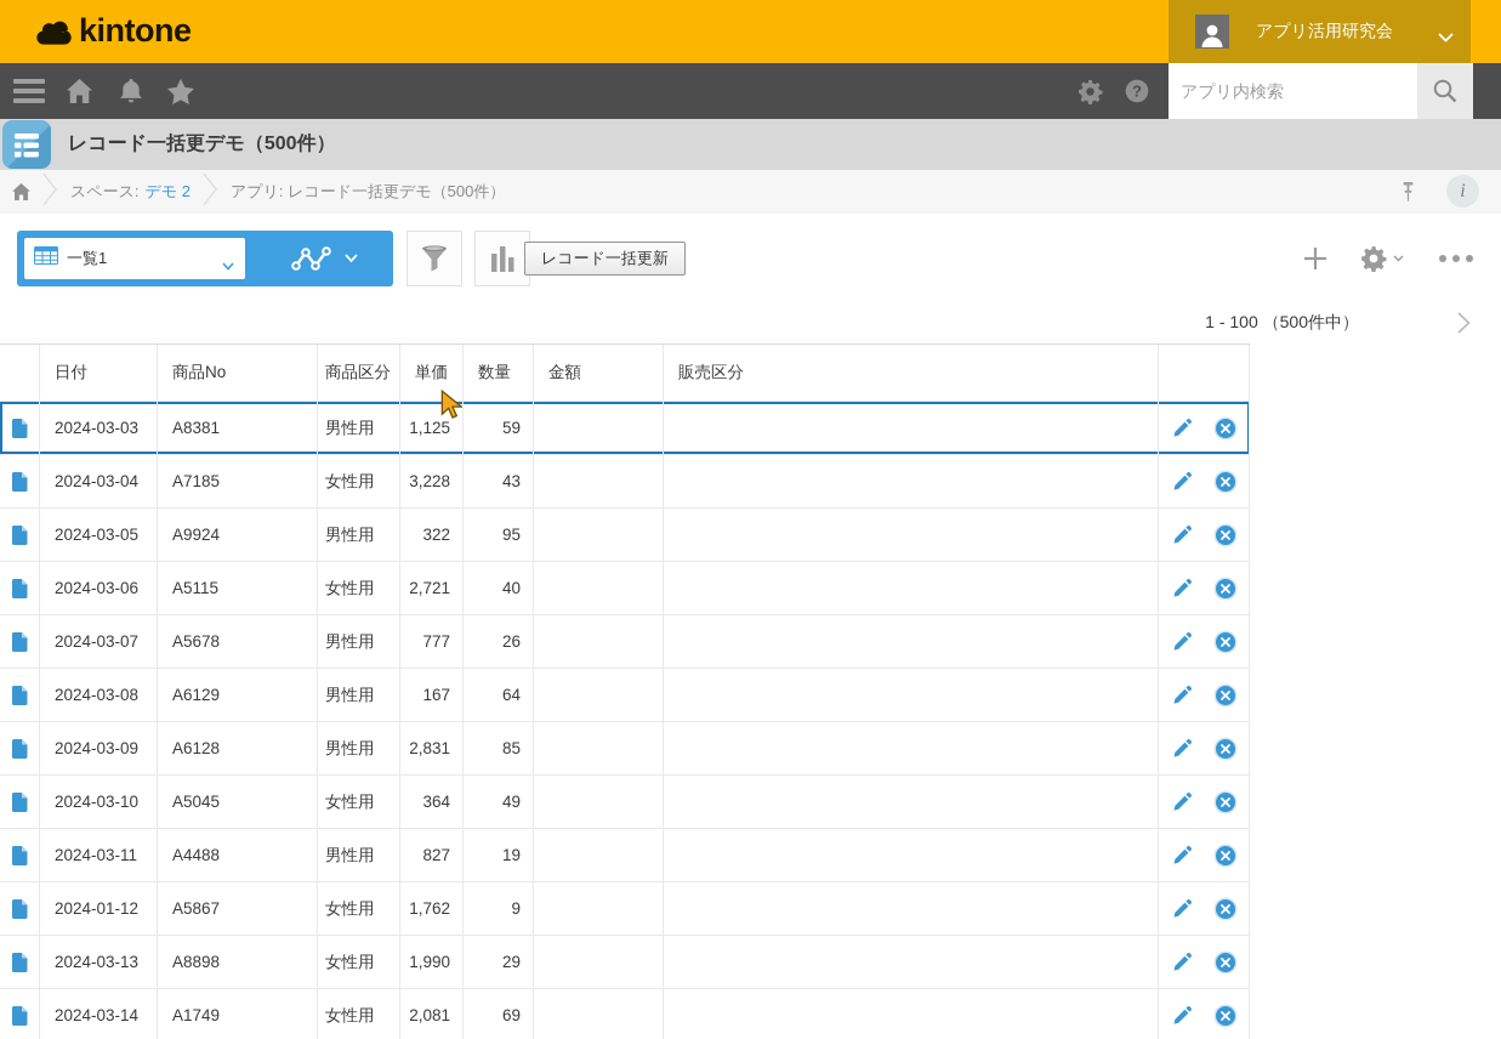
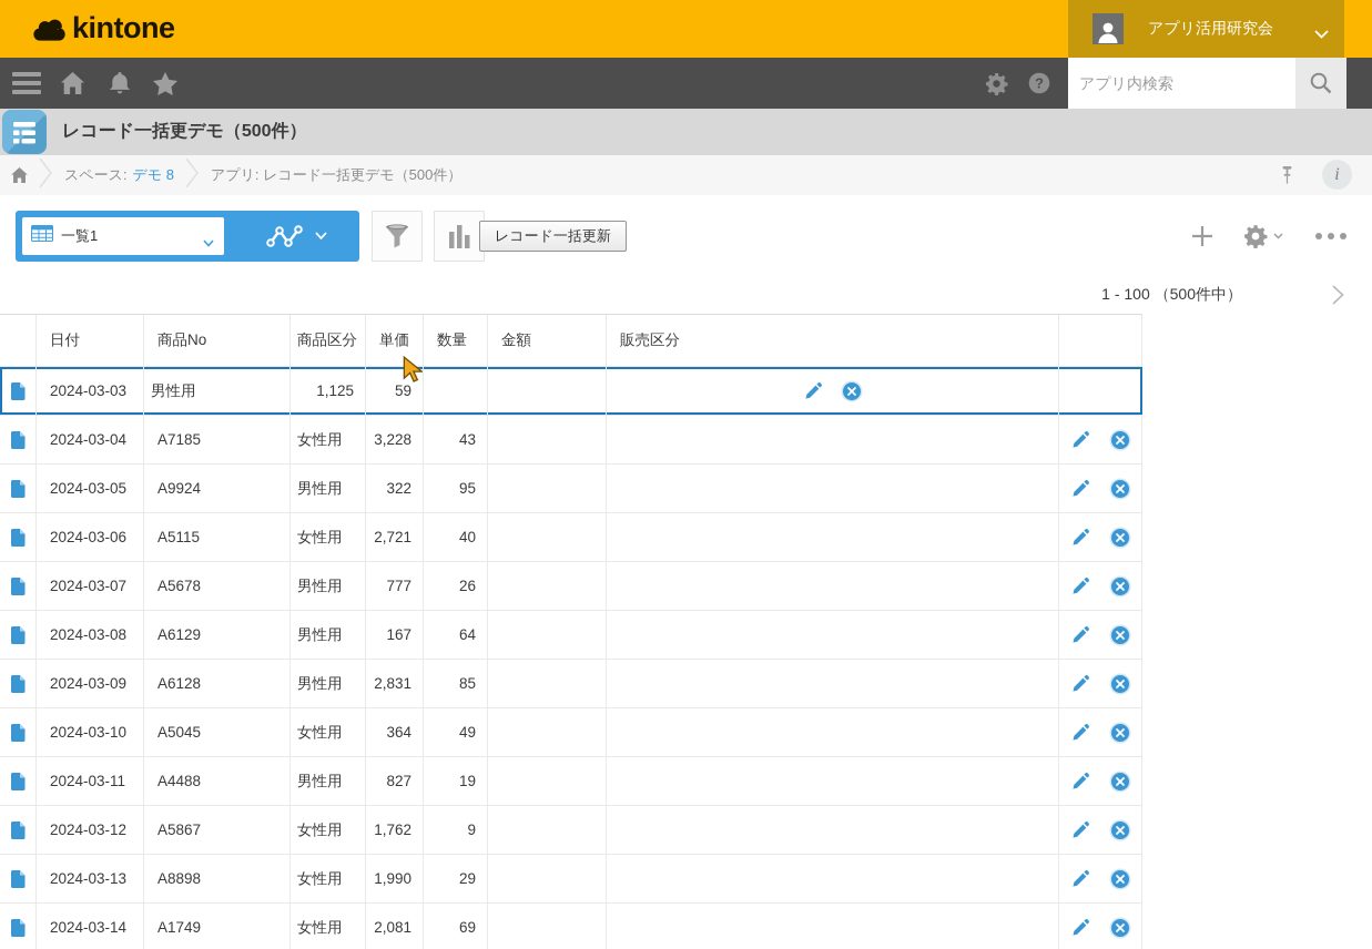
  kintone
  アプリ活用研究会
  ?
  アプリ内検索
  レコード一括更デモ（500件）
  スペース:
- デモ 2
+ デモ 8
  アプリ: レコード一括更デモ（500件）
  i
  一覧1
  レコード一括更新
  1 - 100 （500件中）
  日付
  商品No
  商品区分
  単価
  数量
  金額
  販売区分
  2024-03-03
- A8381
  男性用
  1,125
  59
  2024-03-04
  A7185
  女性用
  3,228
  43
  2024-03-05
  A9924
  男性用
  322
  95
  2024-03-06
  A5115
  女性用
  2,721
  40
  2024-03-07
  A5678
  男性用
  777
  26
  2024-03-08
  A6129
  男性用
  167
  64
  2024-03-09
  A6128
  男性用
  2,831
  85
  2024-03-10
  A5045
  女性用
  364
  49
  2024-03-11
  A4488
  男性用
  827
  19
- 2024-01-12
+ 2024-03-12
  A5867
  女性用
  1,762
  9
  2024-03-13
  A8898
  女性用
  1,990
  29
  2024-03-14
  A1749
  女性用
  2,081
  69
